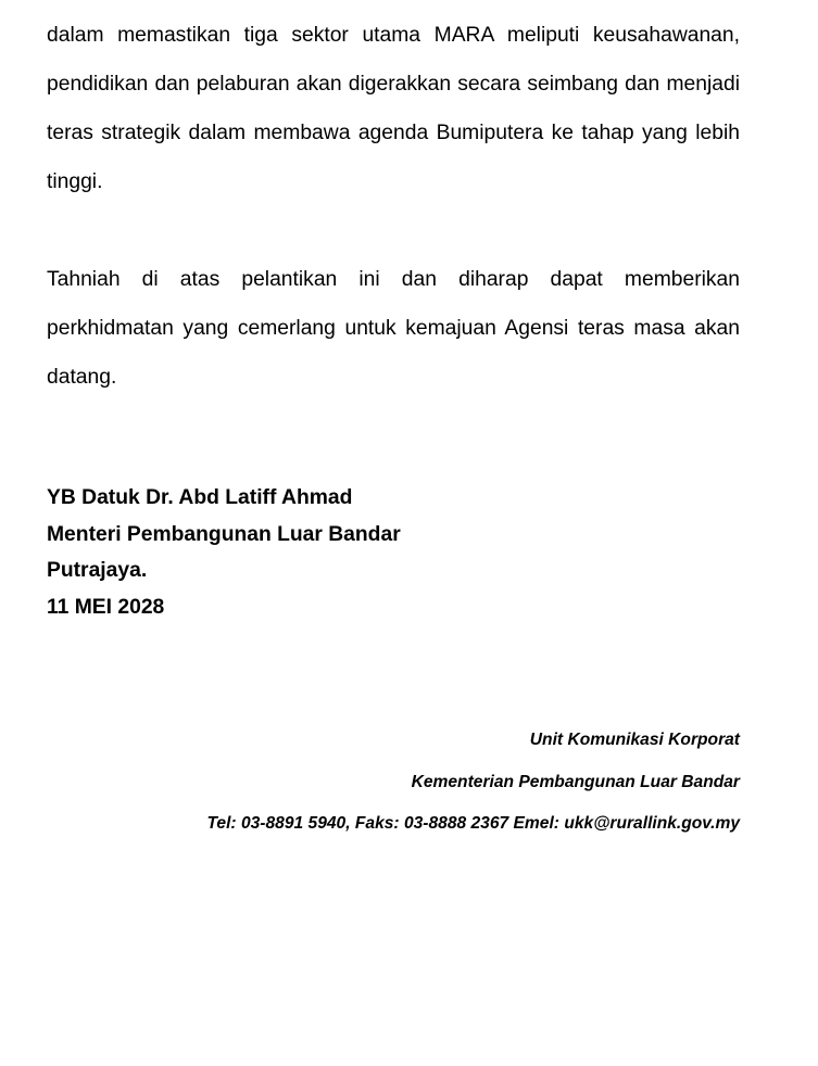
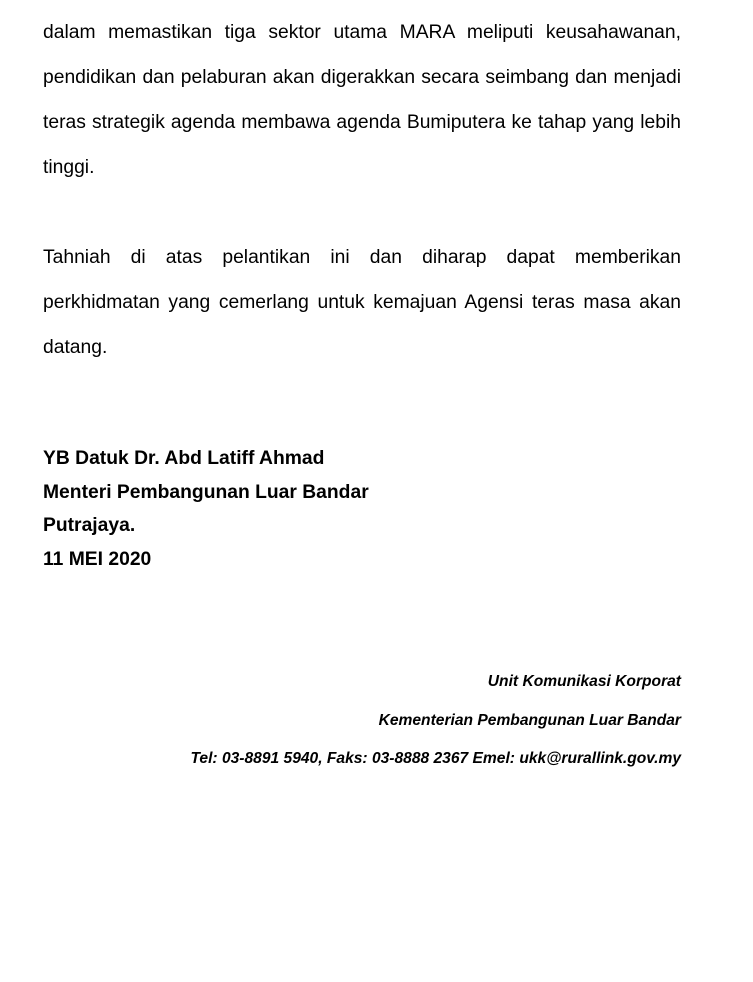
  dalam memastikan tiga sektor utama MARA meliputi keusahawanan,
  pendidikan dan pelaburan akan digerakkan secara seimbang dan menjadi
- teras strategik dalam membawa agenda Bumiputera ke tahap yang lebih
+ teras strategik agenda membawa agenda Bumiputera ke tahap yang lebih
  tinggi.
  Tahniah di atas pelantikan ini dan diharap dapat memberikan
  perkhidmatan yang cemerlang untuk kemajuan Agensi teras masa akan
  datang.
  YB Datuk Dr. Abd Latiff Ahmad
  Menteri Pembangunan Luar Bandar
  Putrajaya.
- 11 MEI 2028
+ 11 MEI 2020
  Unit Komunikasi Korporat
  Kementerian Pembangunan Luar Bandar
  Tel: 03-8891 5940, Faks: 03-8888 2367 Emel: ukk@rurallink.gov.my
